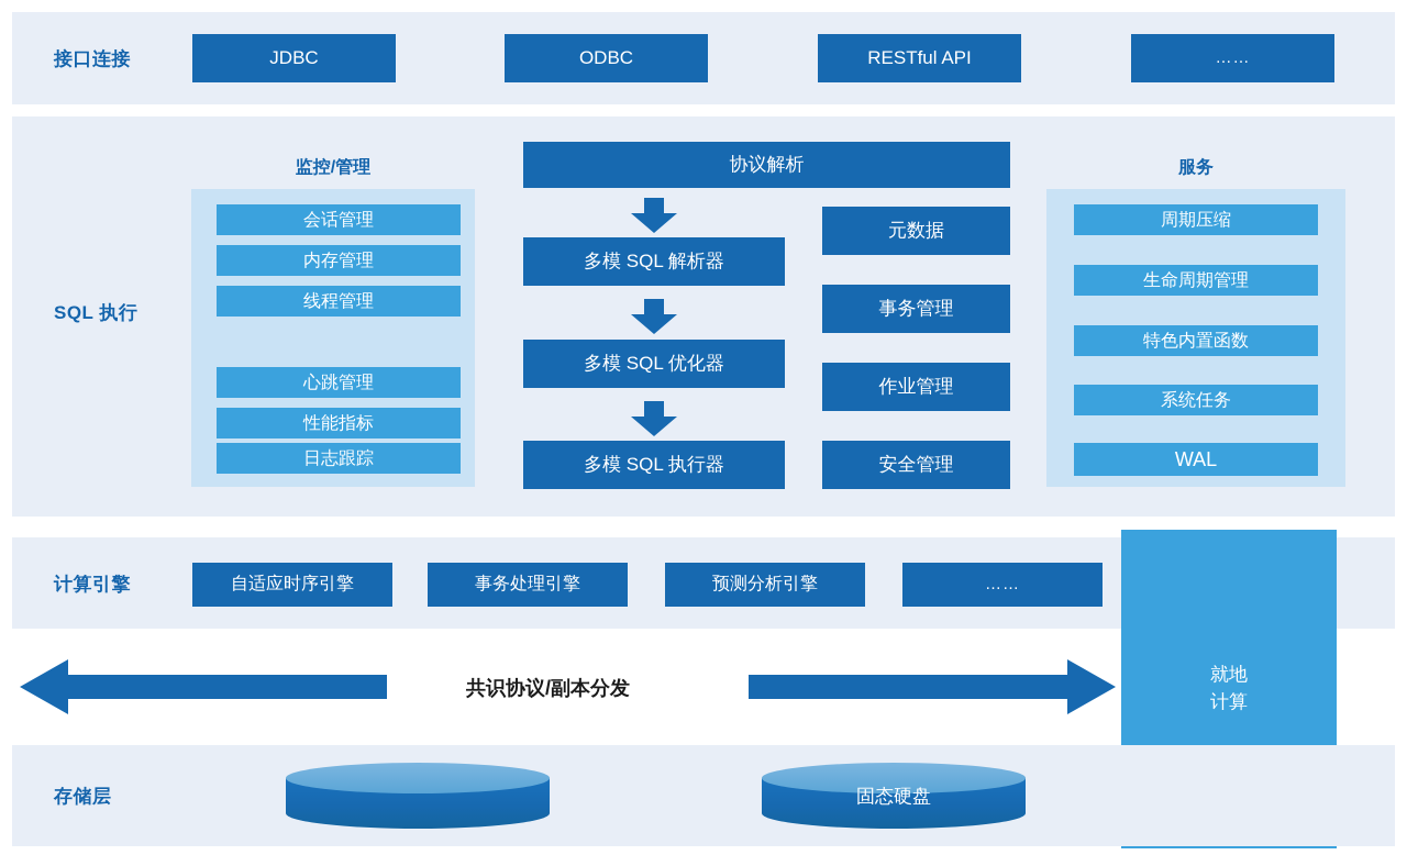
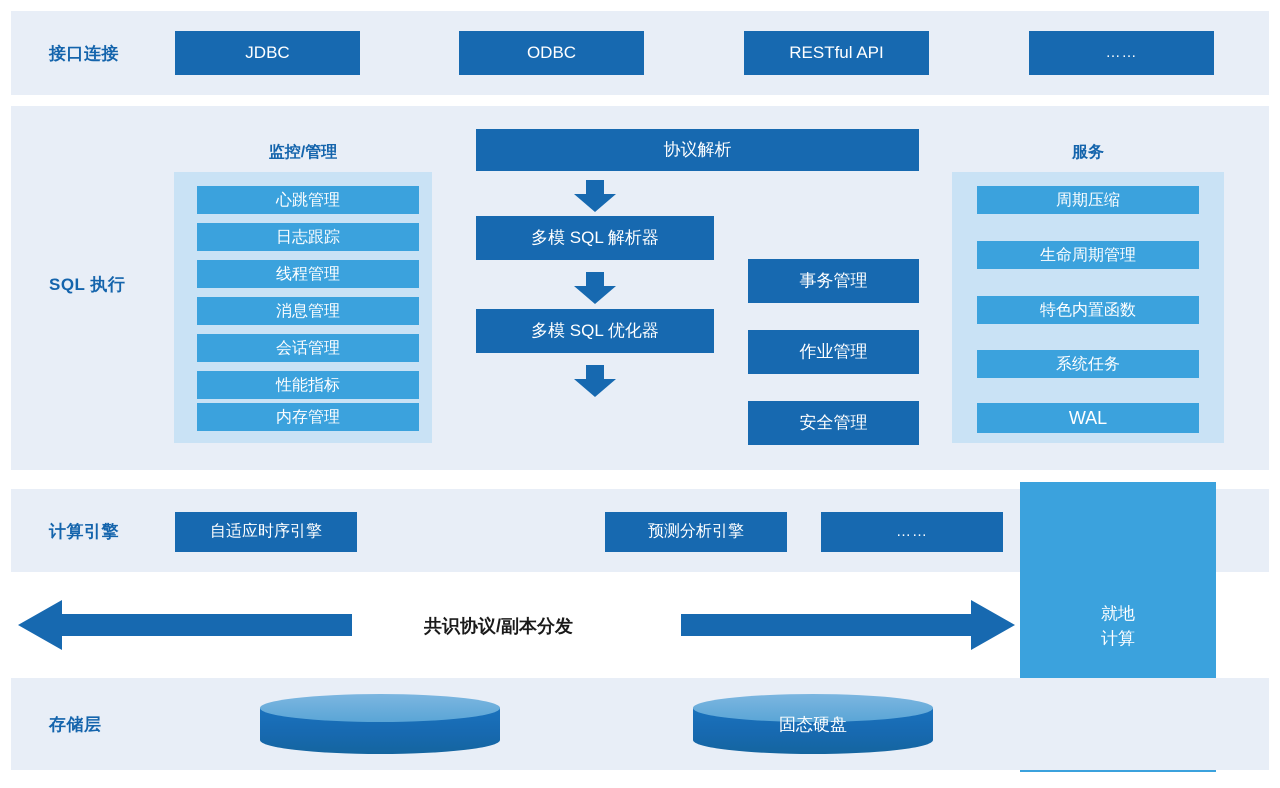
  接口连接
  JDBC
  ODBC
  RESTful API
  ……
  SQL 执行
  监控/管理
- 会话管理
+ 心跳管理
- 内存管理
+ 日志跟踪
  线程管理
+ 消息管理
- 心跳管理
+ 会话管理
  性能指标
- 日志跟踪
+ 内存管理
  协议解析
  多模 SQL 解析器
  多模 SQL 优化器
- 多模 SQL 执行器
- 元数据
  事务管理
  作业管理
  安全管理
  服务
  周期压缩
  生命周期管理
  特色内置函数
  系统任务
  WAL
  计算引擎
  自适应时序引擎
- 事务处理引擎
  预测分析引擎
  ……
  共识协议/副本分发
  就地
  计算
  存储层
  固态硬盘
